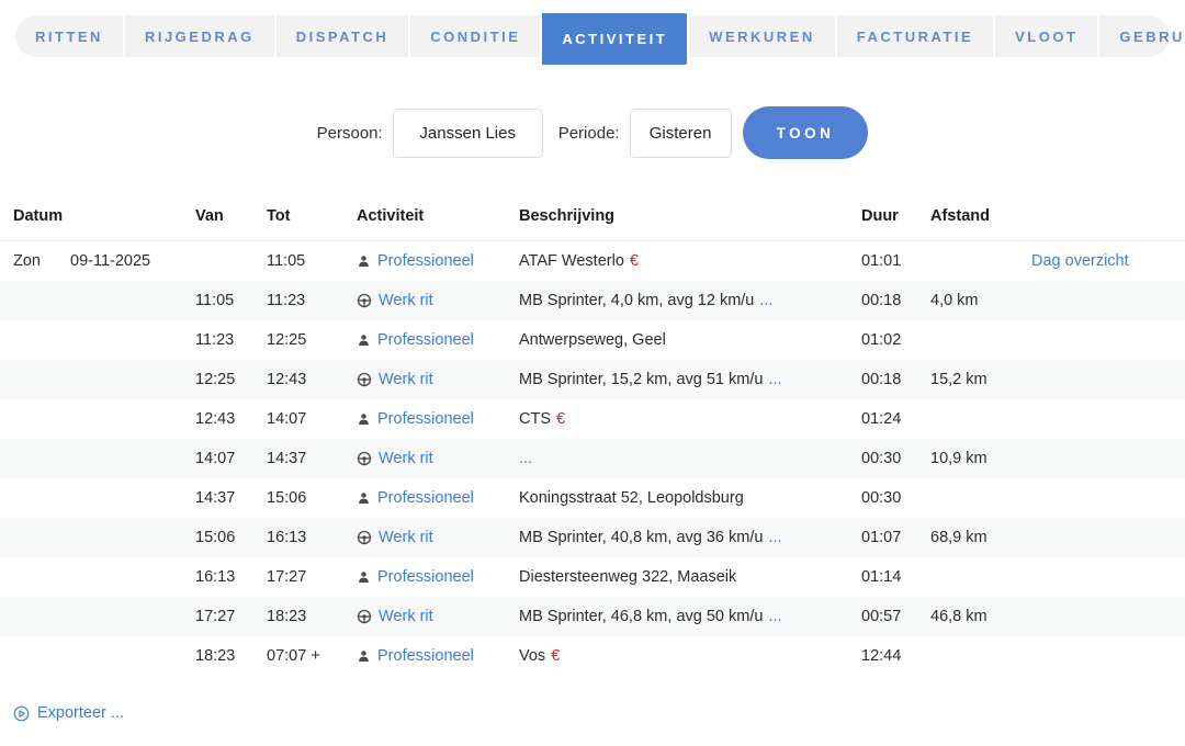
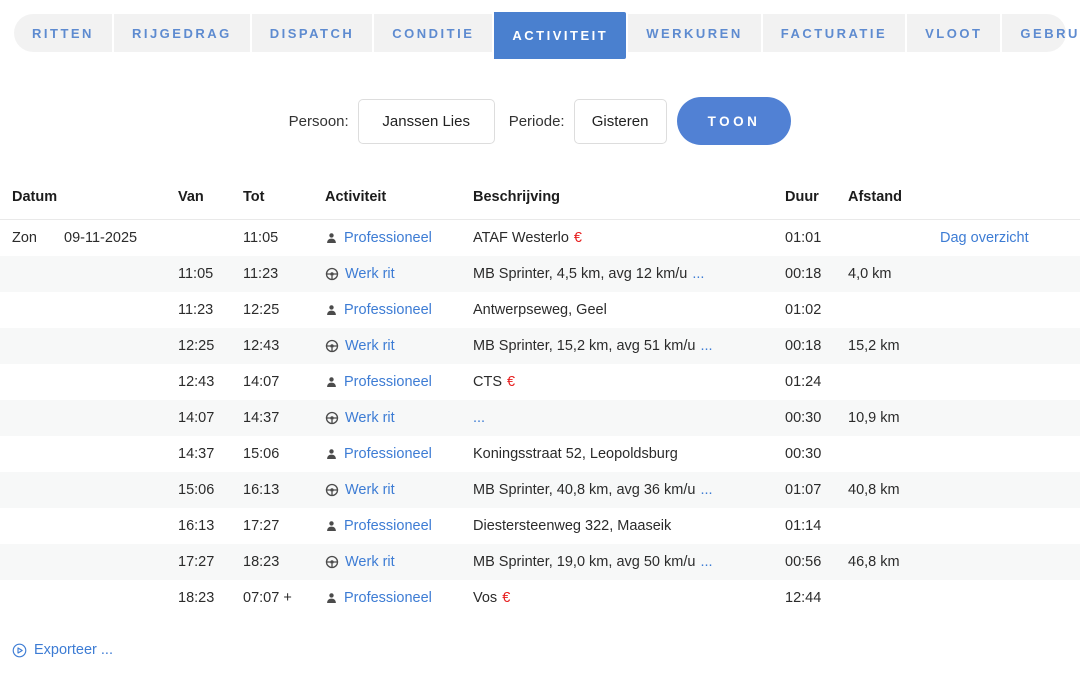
  RITTEN
  RIJGEDRAG
  DISPATCH
  CONDITIE
  ACTIVITEIT
  WERKUREN
  FACTURATIE
  VLOOT
  GEBRU
  Persoon:
  Janssen Lies
  Periode:
  Gisteren
  TOON
  Datum
  Van
  Tot
  Activiteit
  Beschrijving
  Duur
  Afstand
  Zon
  09-11-2025
  11:05
  Professioneel
  ATAF Westerlo
  €
  01:01
  Dag overzicht
  11:05
  11:23
  Werk rit
- MB Sprinter, 4,0 km, avg 12 km/u
+ MB Sprinter, 4,5 km, avg 12 km/u
  ...
  00:18
  4,0 km
  11:23
  12:25
  Professioneel
  Antwerpseweg, Geel
  01:02
  12:25
  12:43
  Werk rit
  MB Sprinter, 15,2 km, avg 51 km/u
  ...
  00:18
  15,2 km
  12:43
  14:07
  Professioneel
  CTS
  €
  01:24
  14:07
  14:37
  Werk rit
  ...
  00:30
  10,9 km
  14:37
  15:06
  Professioneel
  Koningsstraat 52, Leopoldsburg
  00:30
  15:06
  16:13
  Werk rit
  MB Sprinter, 40,8 km, avg 36 km/u
  ...
  01:07
- 68,9 km
+ 40,8 km
  16:13
  17:27
  Professioneel
  Diestersteenweg 322, Maaseik
  01:14
  17:27
  18:23
  Werk rit
- MB Sprinter, 46,8 km, avg 50 km/u
+ MB Sprinter, 19,0 km, avg 50 km/u
  ...
- 00:57
+ 00:56
  46,8 km
  18:23
  07:07 +
  Professioneel
  Vos
  €
  12:44
  Exporteer ...
